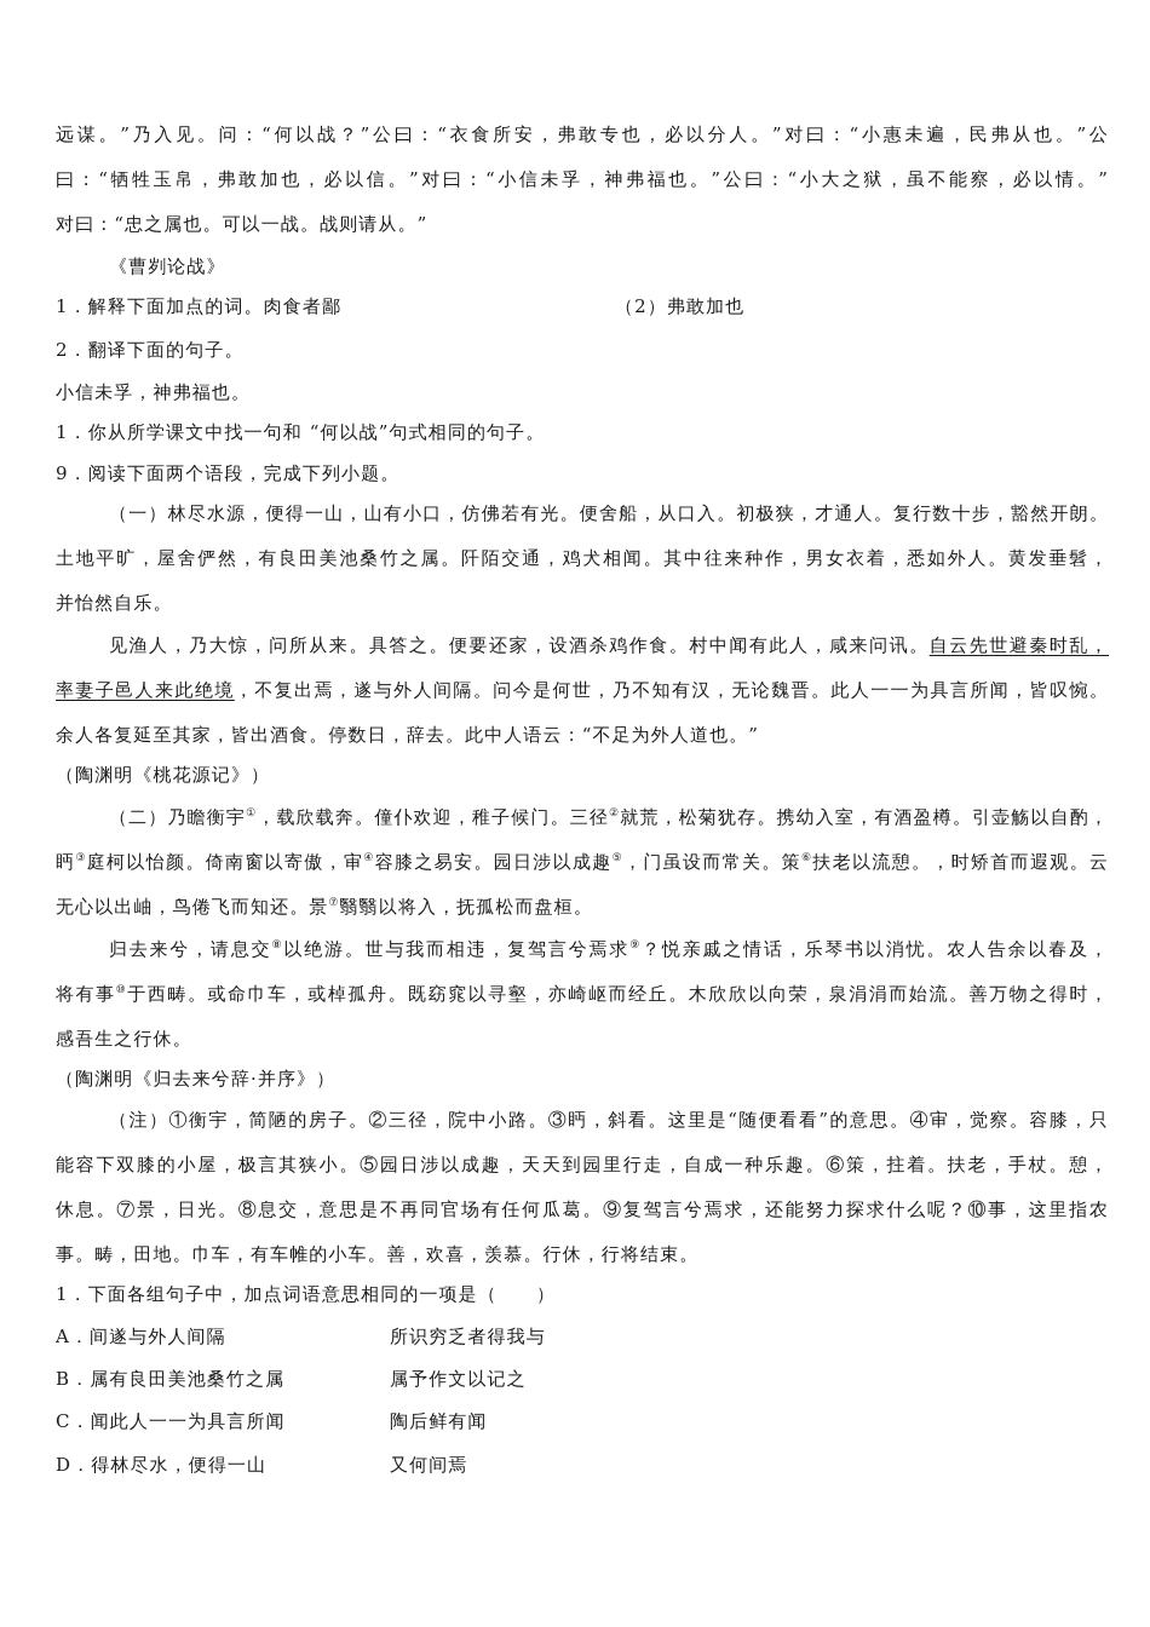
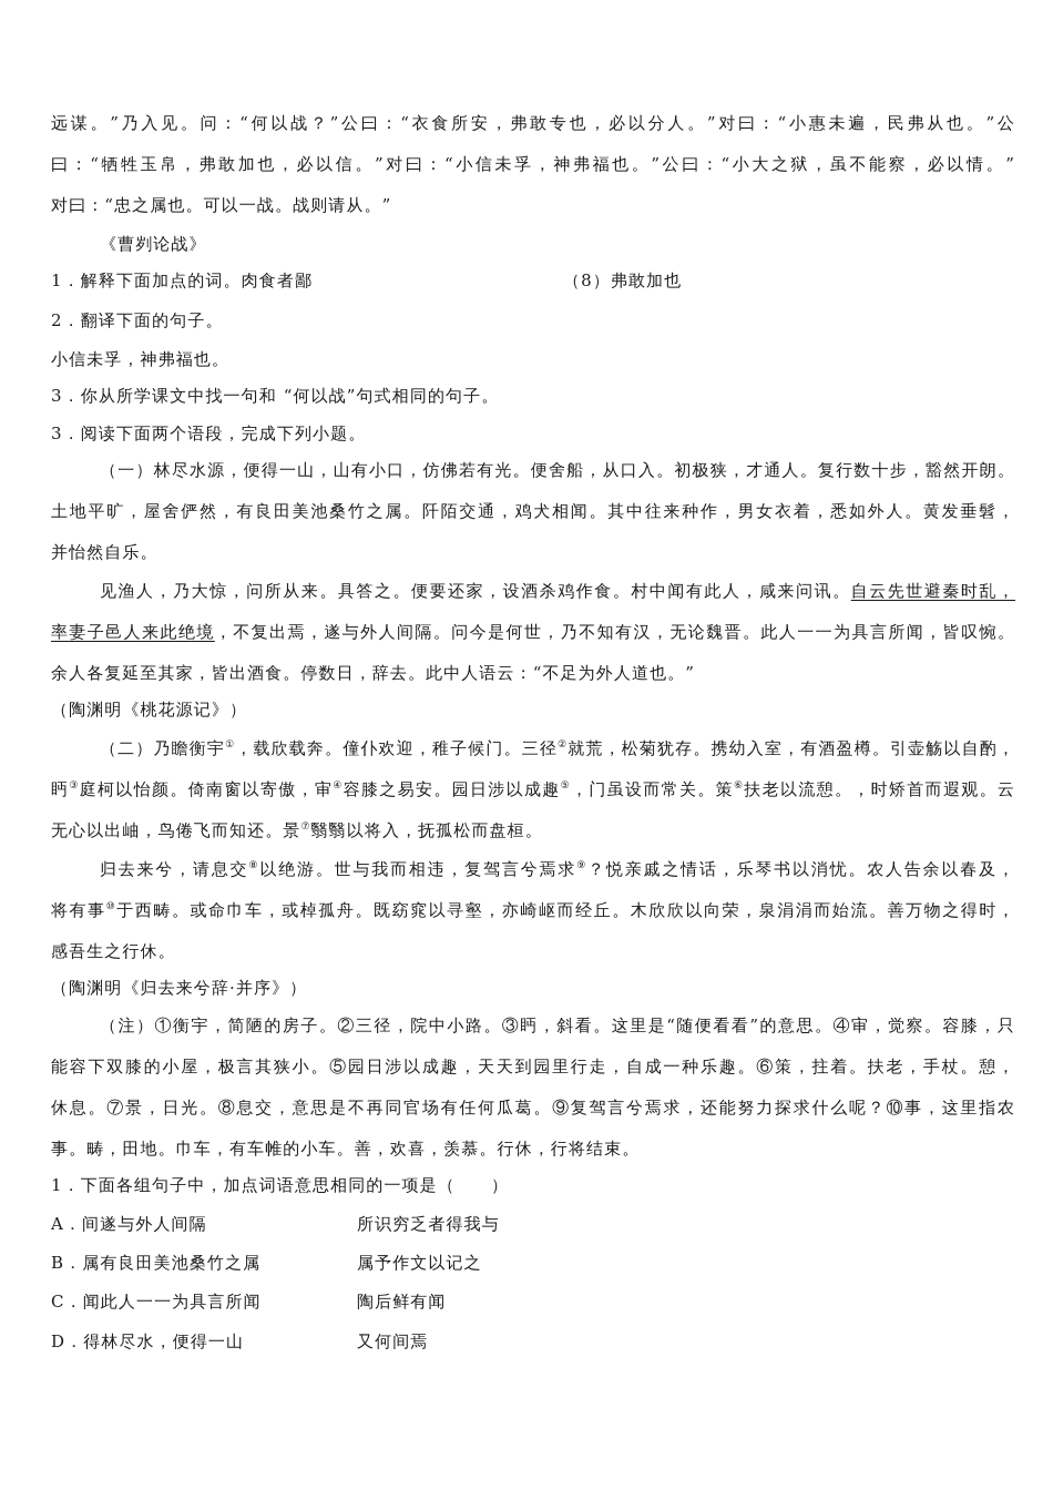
  远谋。”乃入见。问：“何以战？”公曰：“衣食所安，弗敢专也，必以分人。”对曰：“小惠未遍，民弗从也。”公
  曰：“牺牲玉帛，弗敢加也，必以信。”对曰：“小信未孚，神弗福也。”公曰：“小大之狱，虽不能察，必以情。”
  对曰：“忠之属也。可以一战。战则请从。”
  《曹刿论战》
  1．解释下面加点的词。肉食者鄙
- （2）弗敢加也
+ （8）弗敢加也
  2．翻译下面的句子。
  小信未孚，神弗福也。
- 1．你从所学课文中找一句和 “何以战”句式相同的句子。
+ 3．你从所学课文中找一句和 “何以战”句式相同的句子。
- 9．阅读下面两个语段，完成下列小题。
+ 3．阅读下面两个语段，完成下列小题。
  （一）林尽水源，便得一山，山有小口，仿佛若有光。便舍船，从口入。初极狭，才通人。复行数十步，豁然开朗。
  土地平旷，屋舍俨然，有良田美池桑竹之属。阡陌交通，鸡犬相闻。其中往来种作，男女衣着，悉如外人。黄发垂髫，
  并怡然自乐。
  见渔人，乃大惊，问所从来。具答之。便要还家，设酒杀鸡作食。村中闻有此人，咸来问讯。自云先世避秦时乱，
  率妻子邑人来此绝境，不复出焉，遂与外人间隔。问今是何世，乃不知有汉，无论魏晋。此人一一为具言所闻，皆叹惋。
  余人各复延至其家，皆出酒食。停数日，辞去。此中人语云：“不足为外人道也。”
  （陶渊明《桃花源记》）
  （二）乃瞻衡宇①，载欣载奔。僮仆欢迎，稚子候门。三径②就荒，松菊犹存。携幼入室，有酒盈樽。引壶觞以自酌，
  眄③庭柯以怡颜。倚南窗以寄傲，审④容膝之易安。园日涉以成趣⑤，门虽设而常关。策⑥扶老以流憩。，时矫首而遐观。云
  无心以出岫，鸟倦飞而知还。景⑦翳翳以将入，抚孤松而盘桓。
  归去来兮，请息交⑧以绝游。世与我而相违，复驾言兮焉求⑨？悦亲戚之情话，乐琴书以消忧。农人告余以春及，
  将有事⑩于西畴。或命巾车，或棹孤舟。既窈窕以寻壑，亦崎岖而经丘。木欣欣以向荣，泉涓涓而始流。善万物之得时，
  感吾生之行休。
  （陶渊明《归去来兮辞·并序》）
  （注）①衡宇，简陋的房子。②三径，院中小路。③眄，斜看。这里是“随便看看”的意思。④审，觉察。容膝，只
  能容下双膝的小屋，极言其狭小。⑤园日涉以成趣，天天到园里行走，自成一种乐趣。⑥策，拄着。扶老，手杖。憩，
  休息。⑦景，日光。⑧息交，意思是不再同官场有任何瓜葛。⑨复驾言兮焉求，还能努力探求什么呢？⑩事，这里指农
  事。畴，田地。巾车，有车帷的小车。善，欢喜，羡慕。行休，行将结束。
  1．下面各组句子中，加点词语意思相同的一项是（ ）
  A．间遂与外人间隔
  所识穷乏者得我与
  B．属有良田美池桑竹之属
  属予作文以记之
  C．闻此人一一为具言所闻
  陶后鲜有闻
  D．得林尽水，便得一山
  又何间焉
